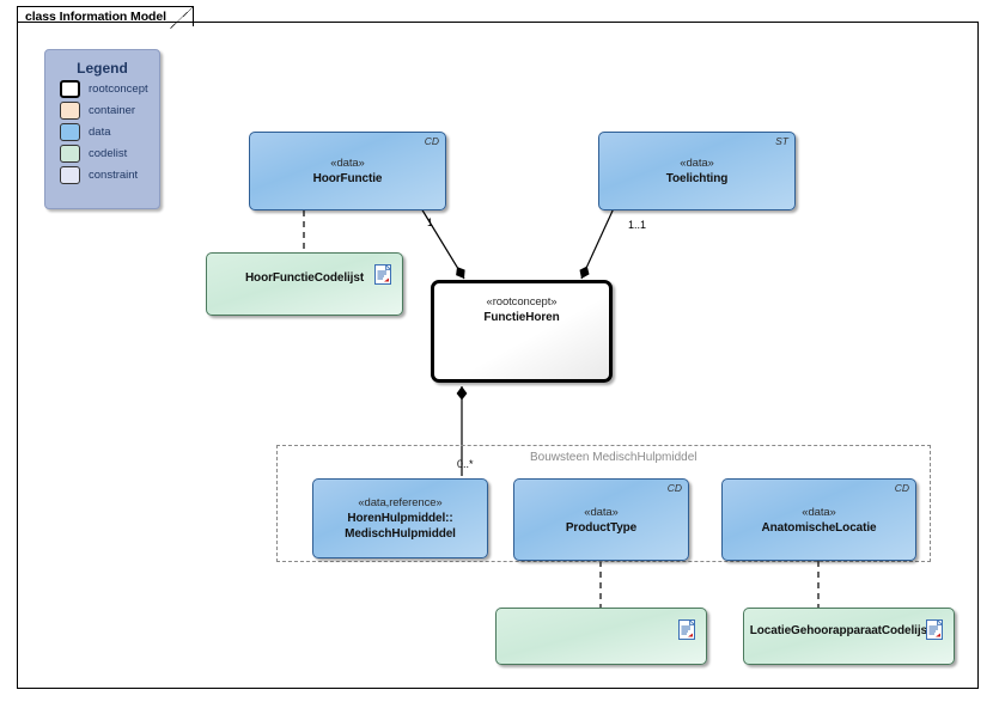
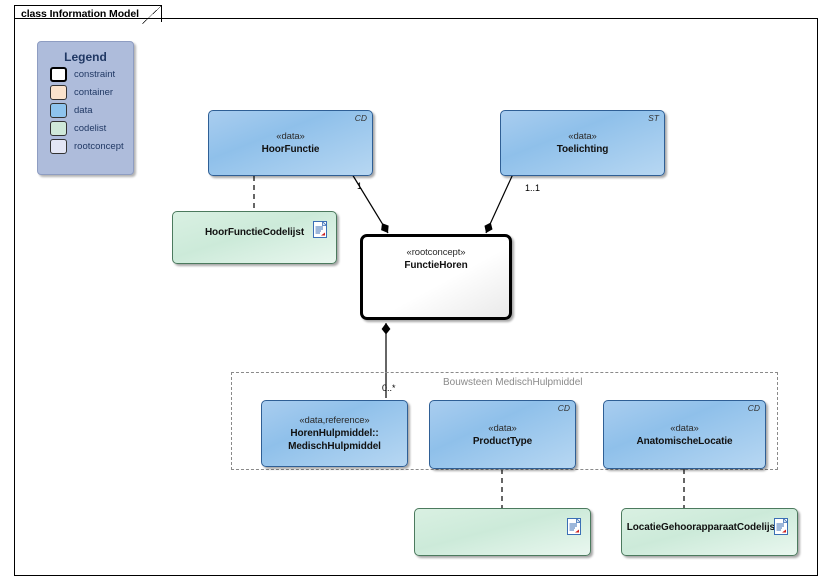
  class Information Model
  Legend
- rootconcept
+ constraint
  container
  data
  codelist
- constraint
+ rootconcept
  Bouwsteen MedischHulpmiddel
  CD
  «data»
  HoorFunctie
  1
  ST
  «data»
  Toelichting
  1..1
  HoorFunctieCodelijst
  «rootconcept»
  FunctieHoren
  «data,reference»
  HorenHulpmiddel::
  MedischHulpmiddel
  0..*
  CD
  «data»
  ProductType
  CD
  «data»
  AnatomischeLocatie
  LocatieGehoorapparaatCodelijs
